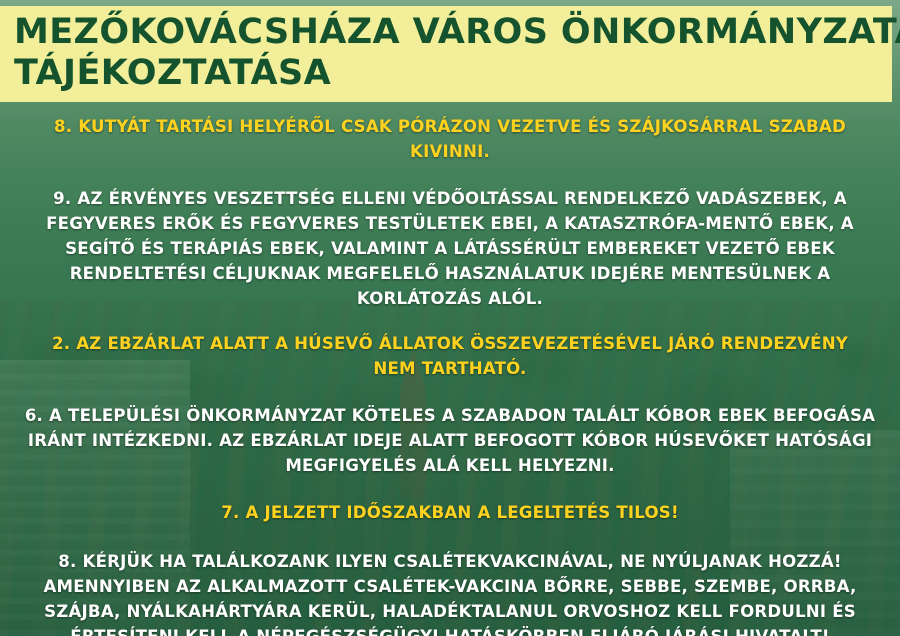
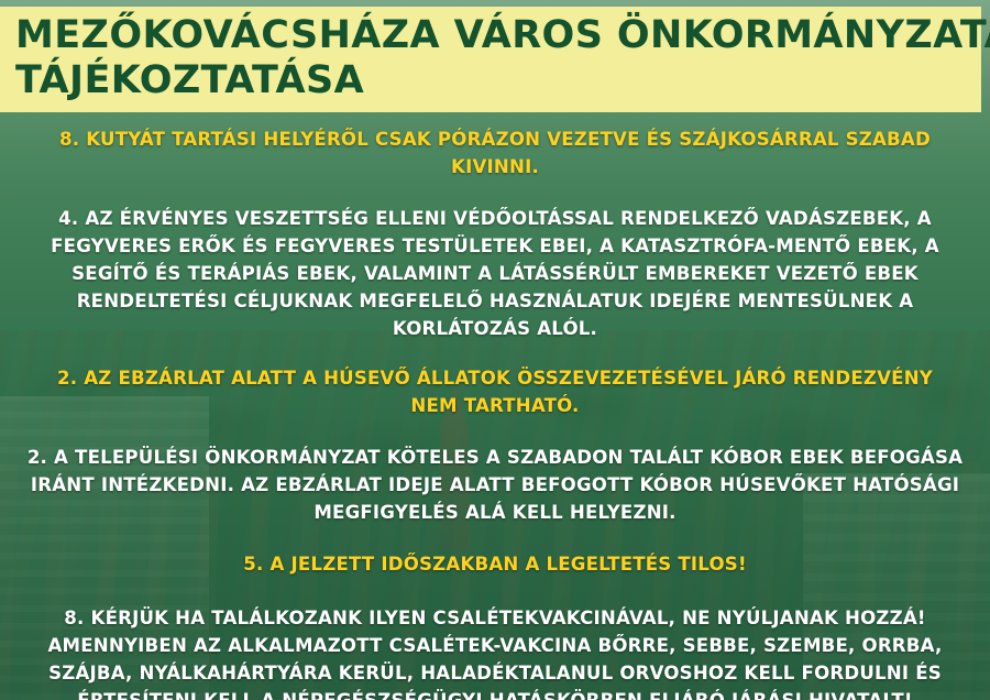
  MEZŐKOVÁCSHÁZA VÁROS ÖNKORMÁNYZAT
  TÁJÉKOZTATÁSA
  8. KUTYÁT TARTÁSI HELYÉRŐL CSAK PÓRÁZON VEZETVE ÉS SZÁJKOSÁRRAL SZABAD KIVINNI.
- 9. AZ ÉRVÉNYES VESZETTSÉG ELLENI VÉDŐOLTÁSSAL RENDELKEZŐ VADÁSZEBEK, A FEGYVERES ERŐK ÉS FEGYVERES TESTÜLETEK EBEI, A KATASZTRÓFA-MENTŐ EBEK, A SEGÍTŐ ÉS TERÁPIÁS EBEK, VALAMINT A LÁTÁSSÉRÜLT EMBEREKET VEZETŐ EBEK RENDELTETÉSI CÉLJUKNAK MEGFELELŐ HASZNÁLATUK IDEJÉRE MENTESÜLNEK A KORLÁTOZÁS ALÓL.
+ 4. AZ ÉRVÉNYES VESZETTSÉG ELLENI VÉDŐOLTÁSSAL RENDELKEZŐ VADÁSZEBEK, A FEGYVERES ERŐK ÉS FEGYVERES TESTÜLETEK EBEI, A KATASZTRÓFA-MENTŐ EBEK, A SEGÍTŐ ÉS TERÁPIÁS EBEK, VALAMINT A LÁTÁSSÉRÜLT EMBEREKET VEZETŐ EBEK RENDELTETÉSI CÉLJUKNAK MEGFELELŐ HASZNÁLATUK IDEJÉRE MENTESÜLNEK A KORLÁTOZÁS ALÓL.
  2. AZ EBZÁRLAT ALATT A HÚSEVŐ ÁLLATOK ÖSSZEVEZETÉSÉVEL JÁRÓ RENDEZVÉNY NEM TARTHATÓ.
- 6. A TELEPÜLÉSI ÖNKORMÁNYZAT KÖTELES A SZABADON TALÁLT KÓBOR EBEK BEFOGÁSA IRÁNT INTÉZKEDNI. AZ EBZÁRLAT IDEJE ALATT BEFOGOTT KÓBOR HÚSEVŐKET HATÓSÁGI MEGFIGYELÉS ALÁ KELL HELYEZNI.
+ 2. A TELEPÜLÉSI ÖNKORMÁNYZAT KÖTELES A SZABADON TALÁLT KÓBOR EBEK BEFOGÁSA IRÁNT INTÉZKEDNI. AZ EBZÁRLAT IDEJE ALATT BEFOGOTT KÓBOR HÚSEVŐKET HATÓSÁGI MEGFIGYELÉS ALÁ KELL HELYEZNI.
- 7. A JELZETT IDŐSZAKBAN A LEGELTETÉS TILOS!
+ 5. A JELZETT IDŐSZAKBAN A LEGELTETÉS TILOS!
  8. KÉRJÜK HA TALÁLKOZANK ILYEN CSALÉTEKVAKCINÁVAL, NE NYÚLJANAK HOZZÁ! AMENNYIBEN AZ ALKALMAZOTT CSALÉTEK-VAKCINA BŐRRE, SEBBE, SZEMBE, ORRBA, SZÁJBA, NYÁLKAHÁRTYÁRA KERÜL, HALADÉKTALANUL ORVOSHOZ KELL FORDULNI ÉS
